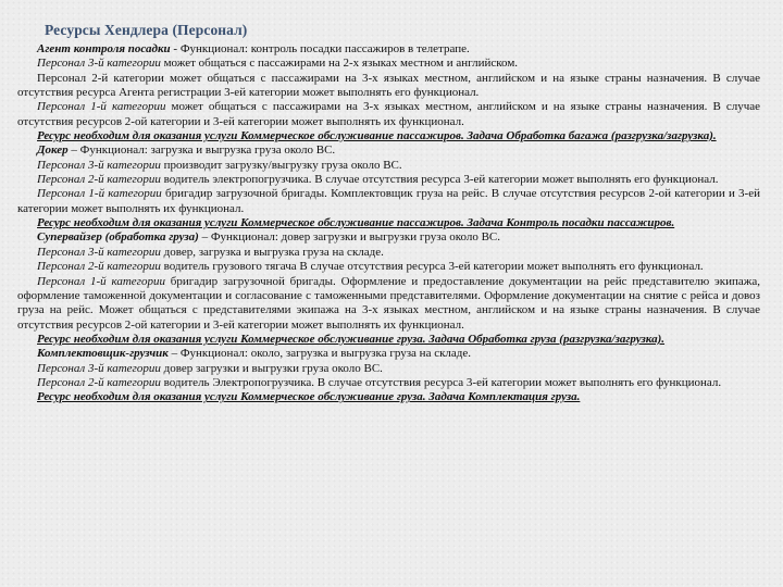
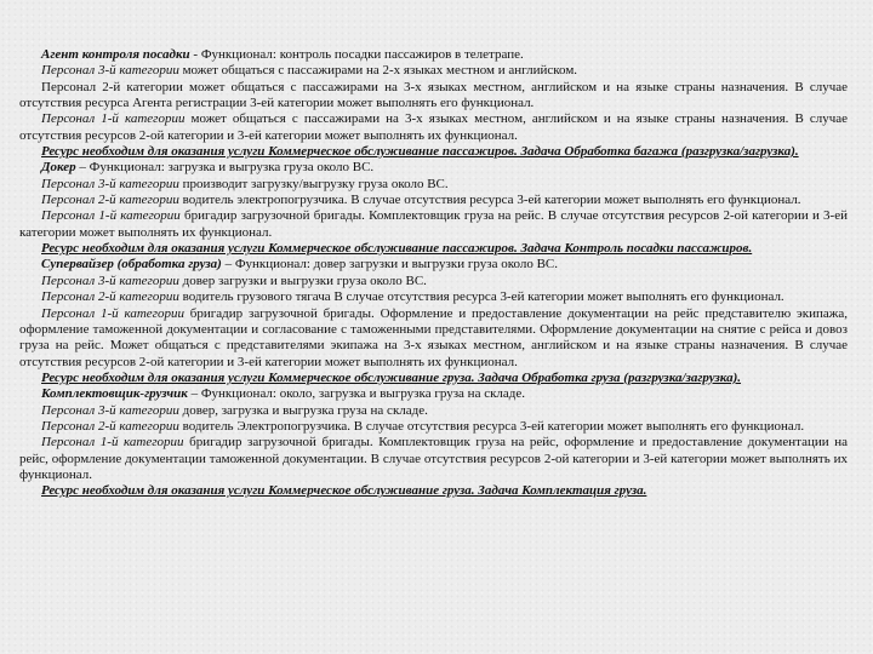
- Ресурсы Хендлера (Персонал)
  Агент контроля посадки - Функционал: контроль посадки пассажиров в телетрапе.
  Персонал 3-й категории может общаться с пассажирами на 2-х языках местном и английском.
  Персонал 2-й категории может общаться с пассажирами на 3-х языках местном, английском и на языке страны назначения. В случае отсутствия ресурса Агента регистрации 3-ей категории может выполнять его функционал.
  Персонал 1-й категории может общаться с пассажирами на 3-х языках местном, английском и на языке страны назначения. В случае отсутствия ресурсов 2-ой категории и 3-ей категории может выполнять их функционал.
  Ресурс необходим для оказания услуги Коммерческое обслуживание пассажиров. Задача Обработка багажа (разгрузка/загрузка).
  Докер – Функционал: загрузка и выгрузка груза около ВС.
  Персонал 3-й категории производит загрузку/выгрузку груза около ВС.
  Персонал 2-й категории водитель электропогрузчика. В случае отсутствия ресурса 3-ей категории может выполнять его функционал.
  Персонал 1-й категории бригадир загрузочной бригады. Комплектовщик груза на рейс. В случае отсутствия ресурсов 2-ой категории и 3-ей категории может выполнять их функционал.
  Ресурс необходим для оказания услуги Коммерческое обслуживание пассажиров. Задача Контроль посадки пассажиров.
  Супервайзер (обработка груза) – Функционал: довер загрузки и выгрузки груза около ВС.
- Персонал 3-й категории довер, загрузка и выгрузка груза на складе.
+ Персонал 3-й категории довер загрузки и выгрузки груза около ВС.
  Персонал 2-й категории водитель грузового тягача В случае отсутствия ресурса 3-ей категории может выполнять его функционал.
  Персонал 1-й категории бригадир загрузочной бригады. Оформление и предоставление документации на рейс представителю экипажа, оформление таможенной документации и согласование с таможенными представителями. Оформление документации на снятие с рейса и довоз груза на рейс. Может общаться с представителями экипажа на 3-х языках местном, английском и на языке страны назначения. В случае отсутствия ресурсов 2-ой категории и 3-ей категории может выполнять их функционал.
  Ресурс необходим для оказания услуги Коммерческое обслуживание груза. Задача Обработка груза (разгрузка/загрузка).
  Комплектовщик-грузчик – Функционал: около, загрузка и выгрузка груза на складе.
- Персонал 3-й категории довер загрузки и выгрузки груза около ВС.
+ Персонал 3-й категории довер, загрузка и выгрузка груза на складе.
  Персонал 2-й категории водитель Электропогрузчика. В случае отсутствия ресурса 3-ей категории может выполнять его функционал.
+ Персонал 1-й категории бригадир загрузочной бригады. Комплектовщик груза на рейс, оформление и предоставление документации на рейс, оформление документации таможенной документации. В случае отсутствия ресурсов 2-ой категории и 3-ей категории может выполнять их функционал.
  Ресурс необходим для оказания услуги Коммерческое обслуживание груза. Задача Комплектация груза.
